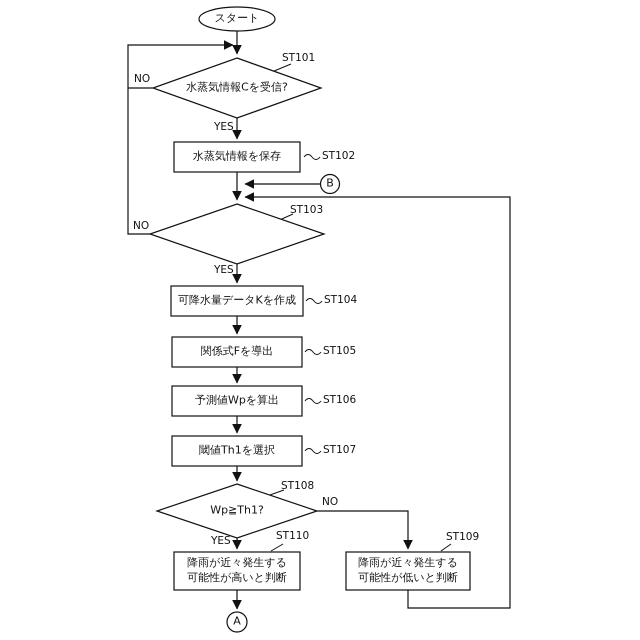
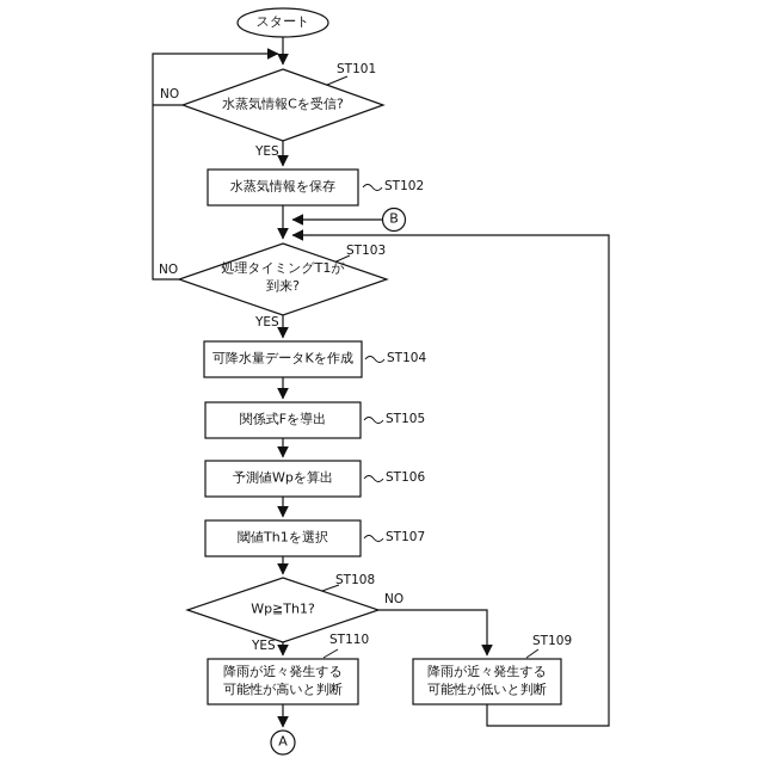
  スタート
  水蒸気情報Cを受信?
  水蒸気情報を保存
+ 処理タイミングT1が
+ 到来?
  可降水量データKを作成
  関係式Fを導出
  予測値Wpを算出
  閾値Th1を選択
  Wp≧Th1?
  降雨が近々発生する
  可能性が低いと判断
  降雨が近々発生する
  可能性が高いと判断
  B
  A
  ST101
  ST102
  ST103
  ST104
  ST105
  ST106
  ST107
  ST108
  ST109
  ST110
  NO
  YES
  NO
  YES
  NO
  YES
